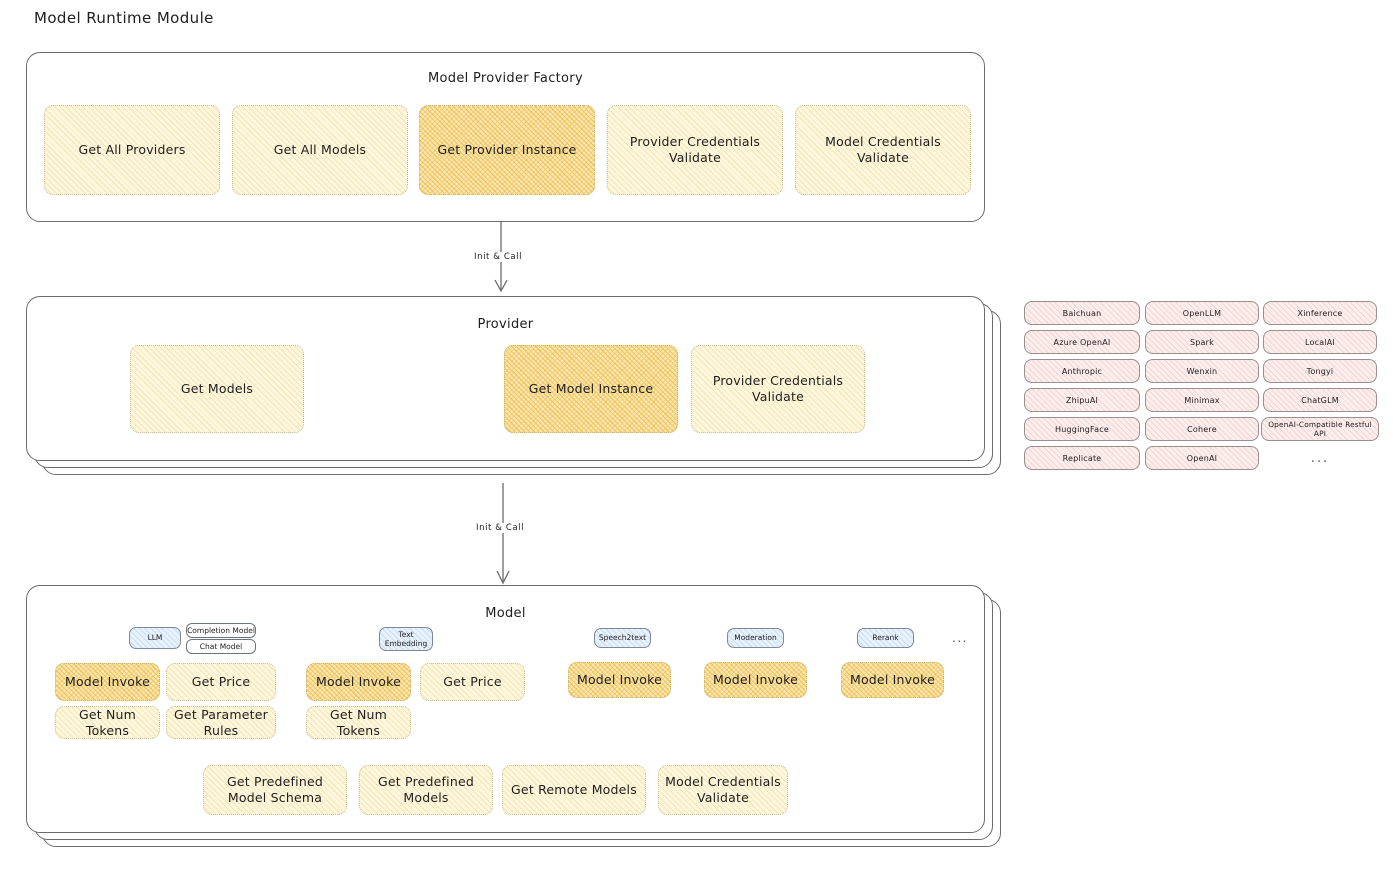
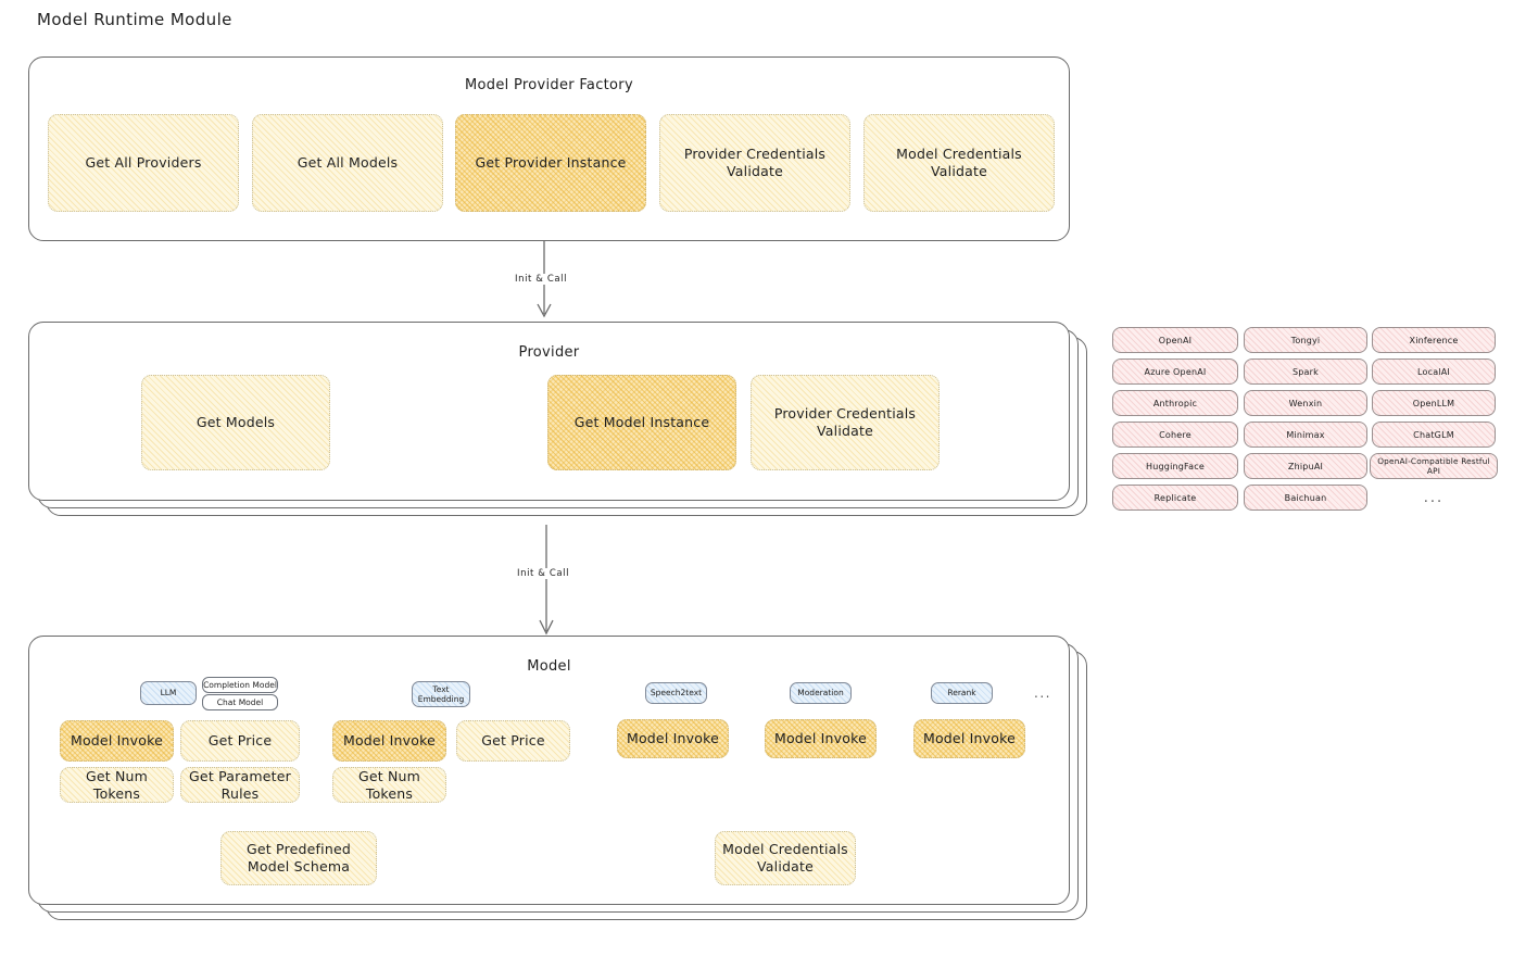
  Model Runtime Module
  Init & Call
  Init & Call
  Model Provider Factory
  Get All Providers
  Get All Models
  Get Provider Instance
  Provider Credentials Validate
  Model Credentials Validate
  Provider
  Get Models
  Get Model Instance
  Provider Credentials Validate
- Baichuan
+ OpenAI
  Azure OpenAI
  Anthropic
- ZhipuAI
+ Cohere
  HuggingFace
  Replicate
- OpenLLM
+ Tongyi
  Spark
  Wenxin
  Minimax
- Cohere
+ ZhipuAI
- OpenAI
+ Baichuan
  Xinference
  LocalAI
- Tongyi
+ OpenLLM
  ChatGLM
  OpenAI-Compatible Restful API
  ...
  Model
  LLM
  Completion Model
  Chat Model
  Model Invoke
  Get Price
  Get Num Tokens
  Get Parameter Rules
  Text Embedding
  Model Invoke
  Get Price
  Get Num Tokens
  Speech2text
  Model Invoke
  Moderation
  Model Invoke
  Rerank
  Model Invoke
  ...
  Get Predefined Model Schema
- Get Predefined Models
- Get Remote Models
  Model Credentials Validate
